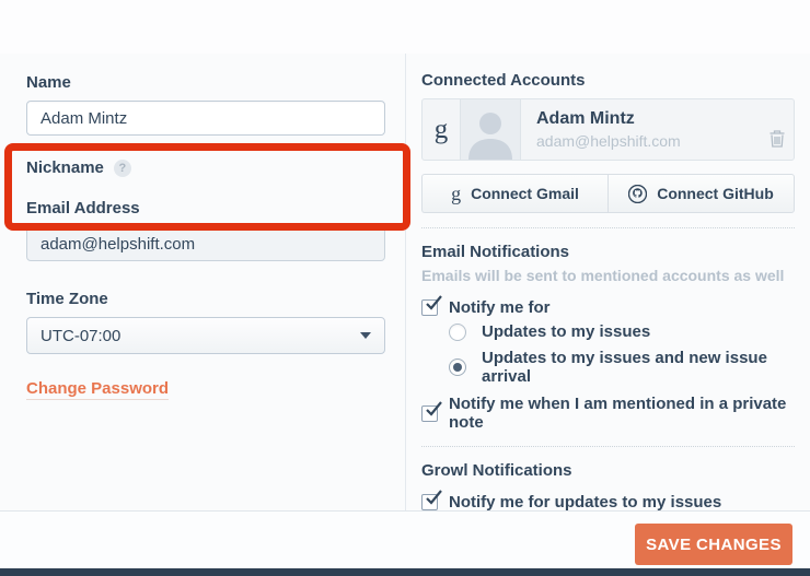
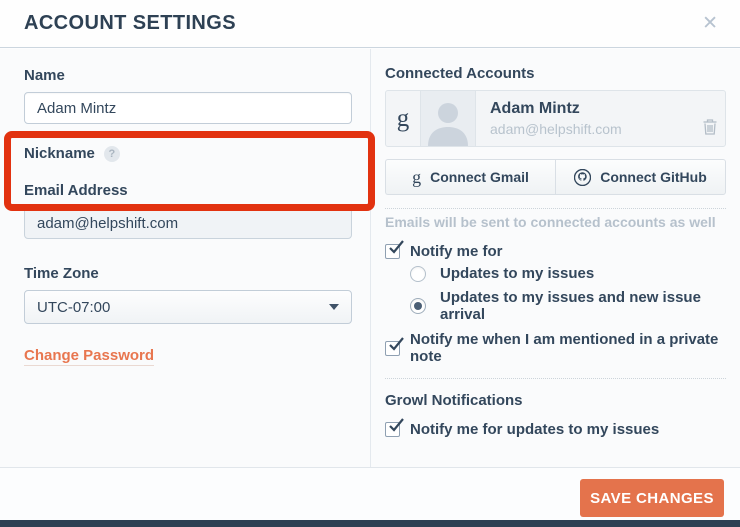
+ ACCOUNT SETTINGS
+ ✕
  Name
  Adam Mintz
  Nickname
  ?
  Email Address
  adam@helpshift.com
  Time Zone
  UTC-07:00
  Change Password
  Connected Accounts
  g
  Adam Mintz
  adam@helpshift.com
  g
  Connect Gmail
  Connect GitHub
- Email Notifications
- Emails will be sent to mentioned accounts as well
+ Emails will be sent to connected accounts as well
  Notify me for
  Updates to my issues
  Updates to my issues and new issue arrival
  Notify me when I am mentioned in a private note
  Growl Notifications
  Notify me for updates to my issues
  SAVE CHANGES
